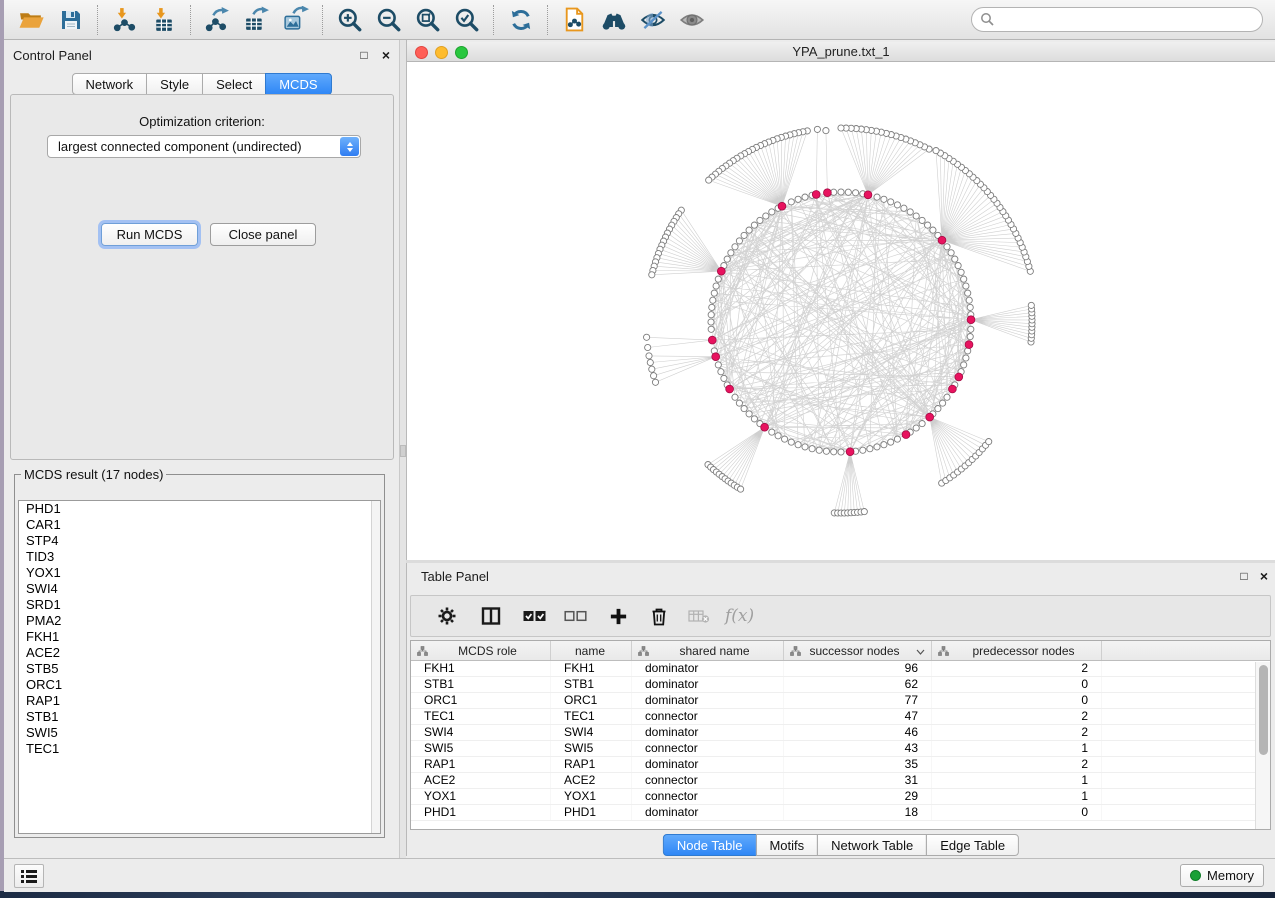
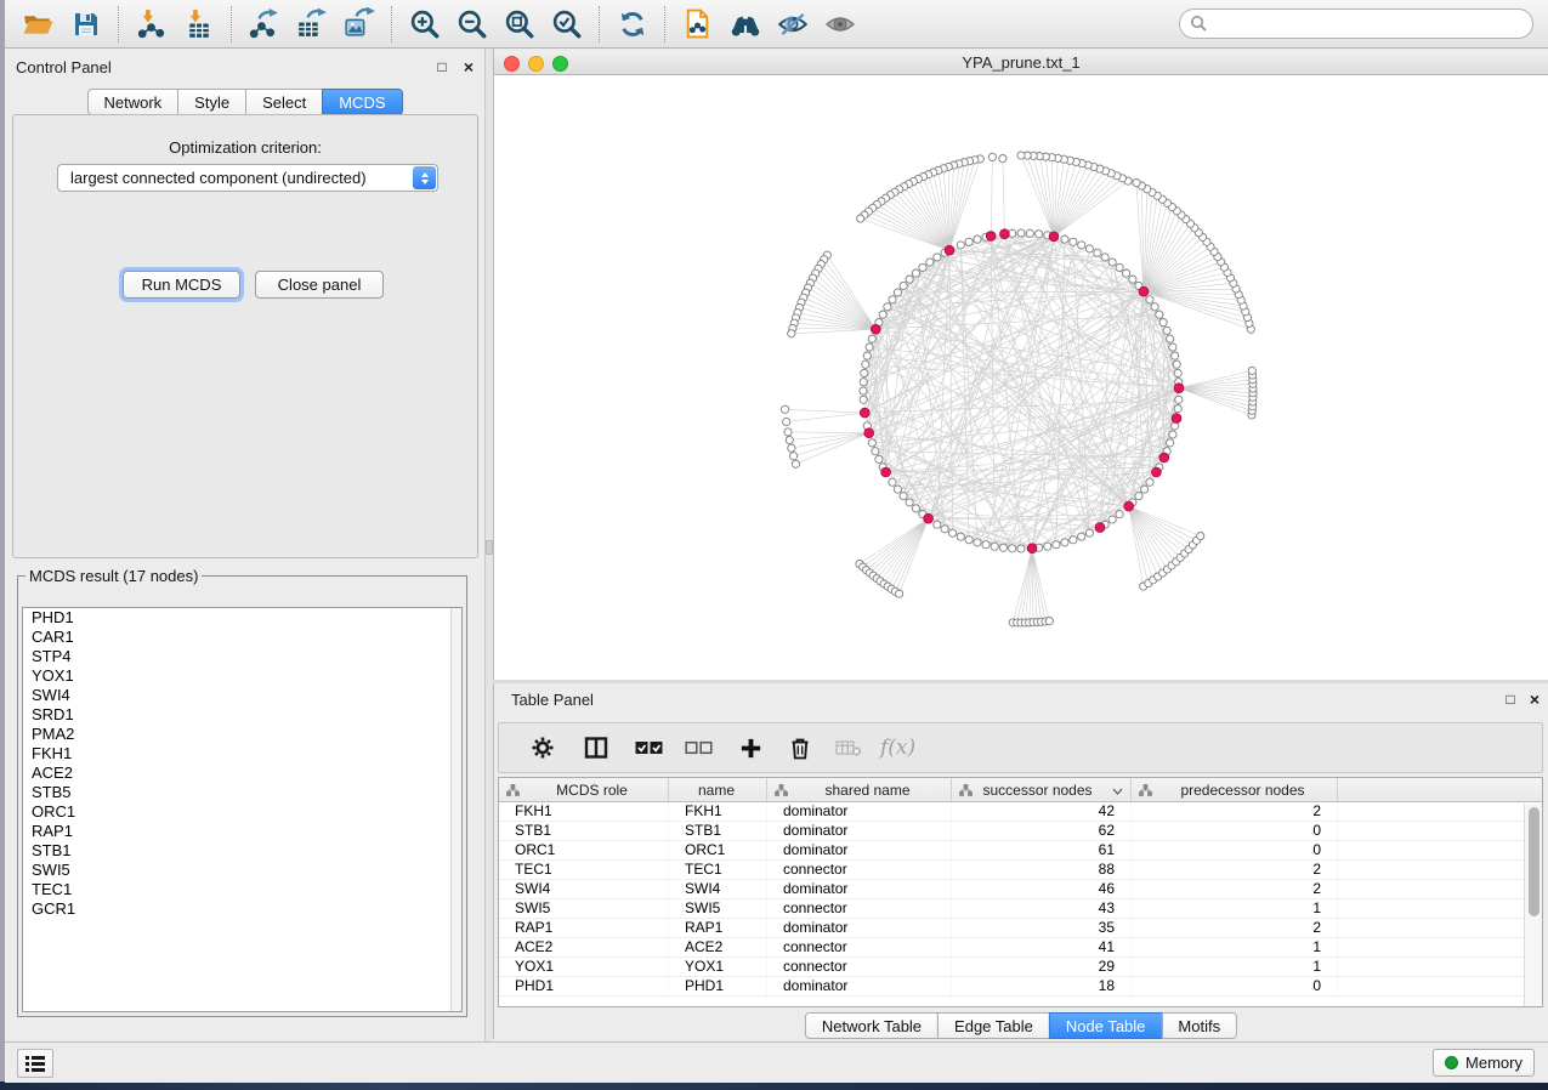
  Control Panel
  □
  ×
  Network
  Style
  Select
  MCDS
  Optimization criterion:
  largest connected component (undirected)
  Run MCDS
  Close panel
  MCDS result (17 nodes)
  PHD1
  CAR1
  STP4
- TID3
  YOX1
  SWI4
  SRD1
  PMA2
  FKH1
  ACE2
  STB5
  ORC1
  RAP1
  STB1
  SWI5
  TEC1
+ GCR1
  YPA_prune.txt_1
  Table Panel
  □
  ×
  f(x)
  MCDS role
  name
  shared name
  successor nodes
  predecessor nodes
  FKH1
  FKH1
  dominator
- 96
+ 42
  2
  STB1
  STB1
  dominator
  62
  0
  ORC1
  ORC1
  dominator
- 77
+ 61
  0
  TEC1
  TEC1
  connector
- 47
+ 88
  2
  SWI4
  SWI4
  dominator
  46
  2
  SWI5
  SWI5
  connector
  43
  1
  RAP1
  RAP1
  dominator
  35
  2
  ACE2
  ACE2
  connector
- 31
+ 41
  1
  YOX1
  YOX1
  connector
  29
  1
  PHD1
  PHD1
  dominator
  18
  0
- Node Table
+ Network Table
- Motifs
+ Edge Table
- Network Table
+ Node Table
- Edge Table
+ Motifs
  Memory
